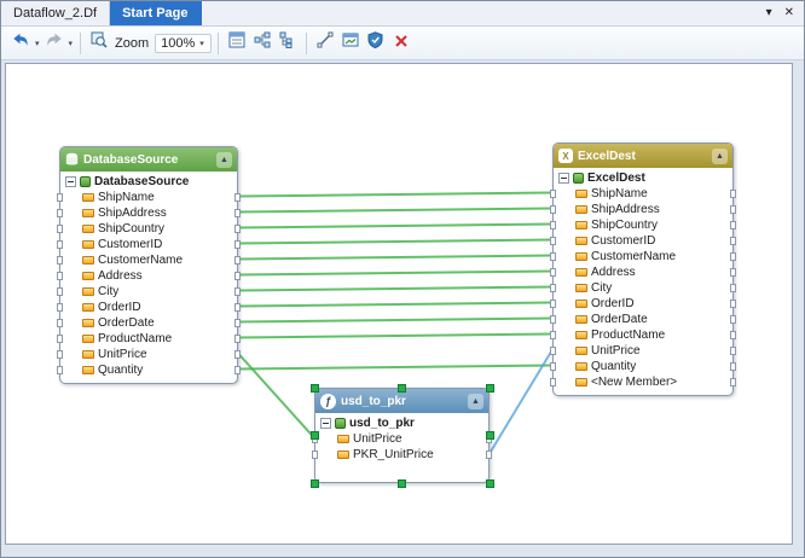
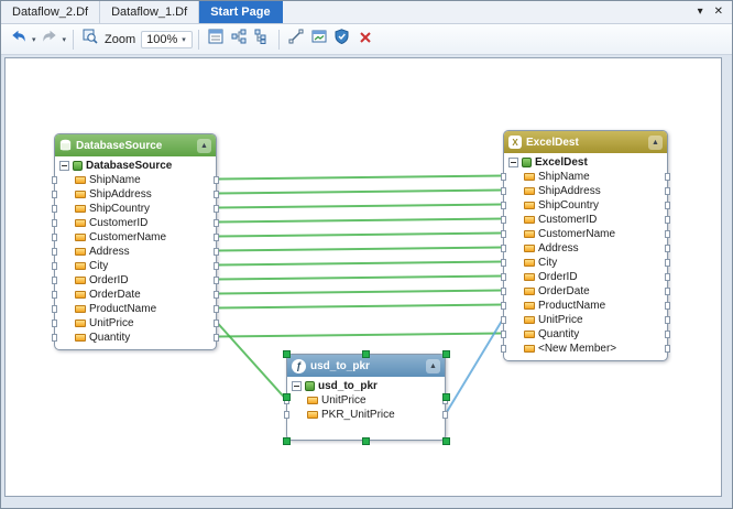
  Dataflow_2.Df
+ Dataflow_1.Df
  Start Page
  ▾
  ✕
  Zoom
  100%
  DatabaseSource
  DatabaseSource
  ShipName
  ShipAddress
  ShipCountry
  CustomerID
  CustomerName
  Address
  City
  OrderID
  OrderDate
  ProductName
  UnitPrice
  Quantity
  ƒ
  usd_to_pkr
  usd_to_pkr
  UnitPrice
  PKR_UnitPrice
  X
  ExcelDest
  ExcelDest
  ShipName
  ShipAddress
  ShipCountry
  CustomerID
  CustomerName
  Address
  City
  OrderID
  OrderDate
  ProductName
  UnitPrice
  Quantity
  <New Member>
